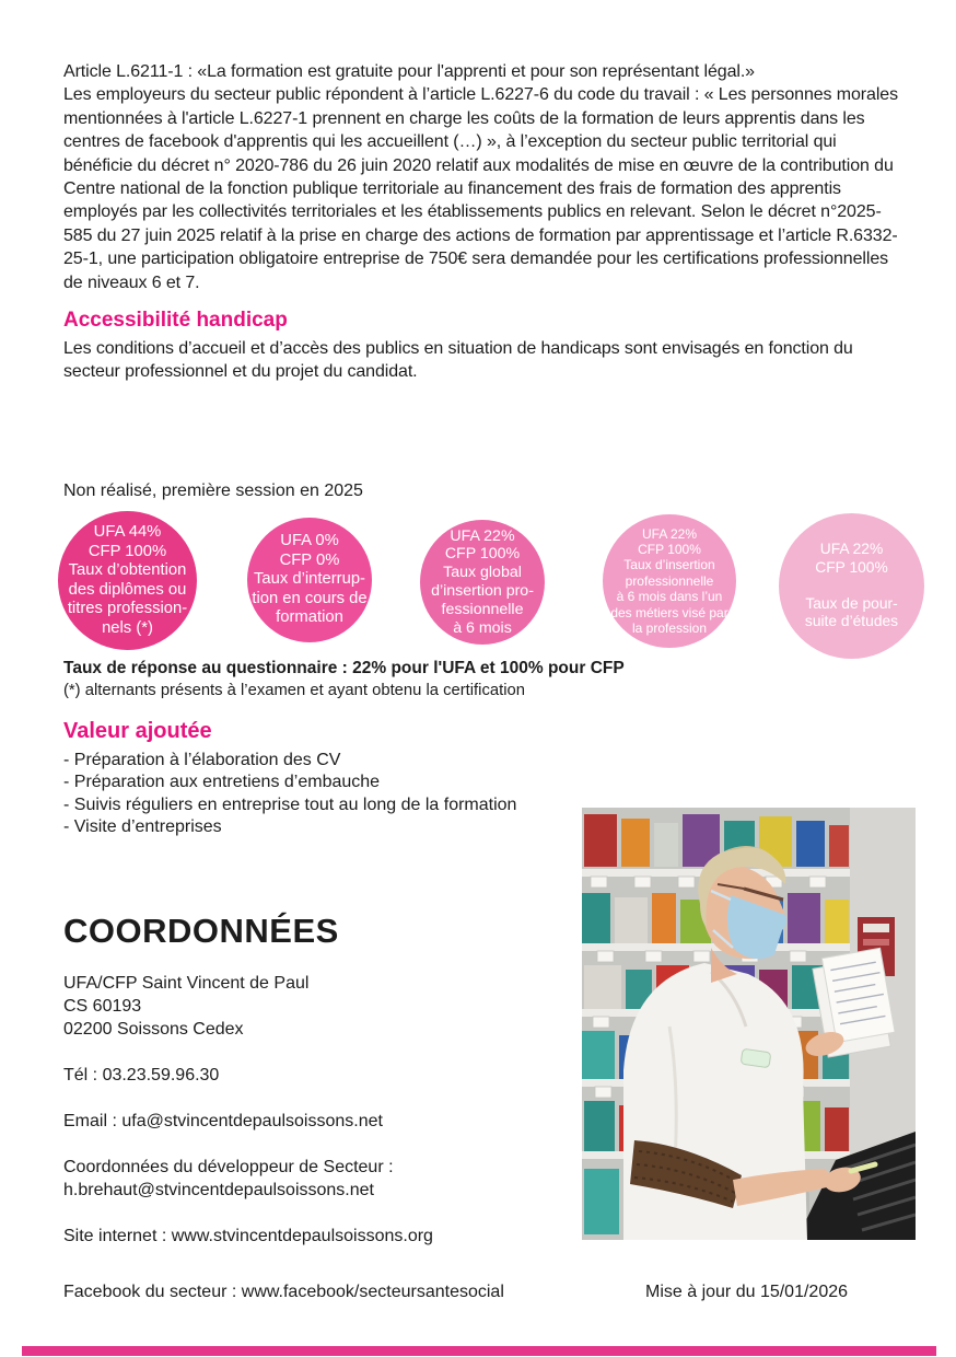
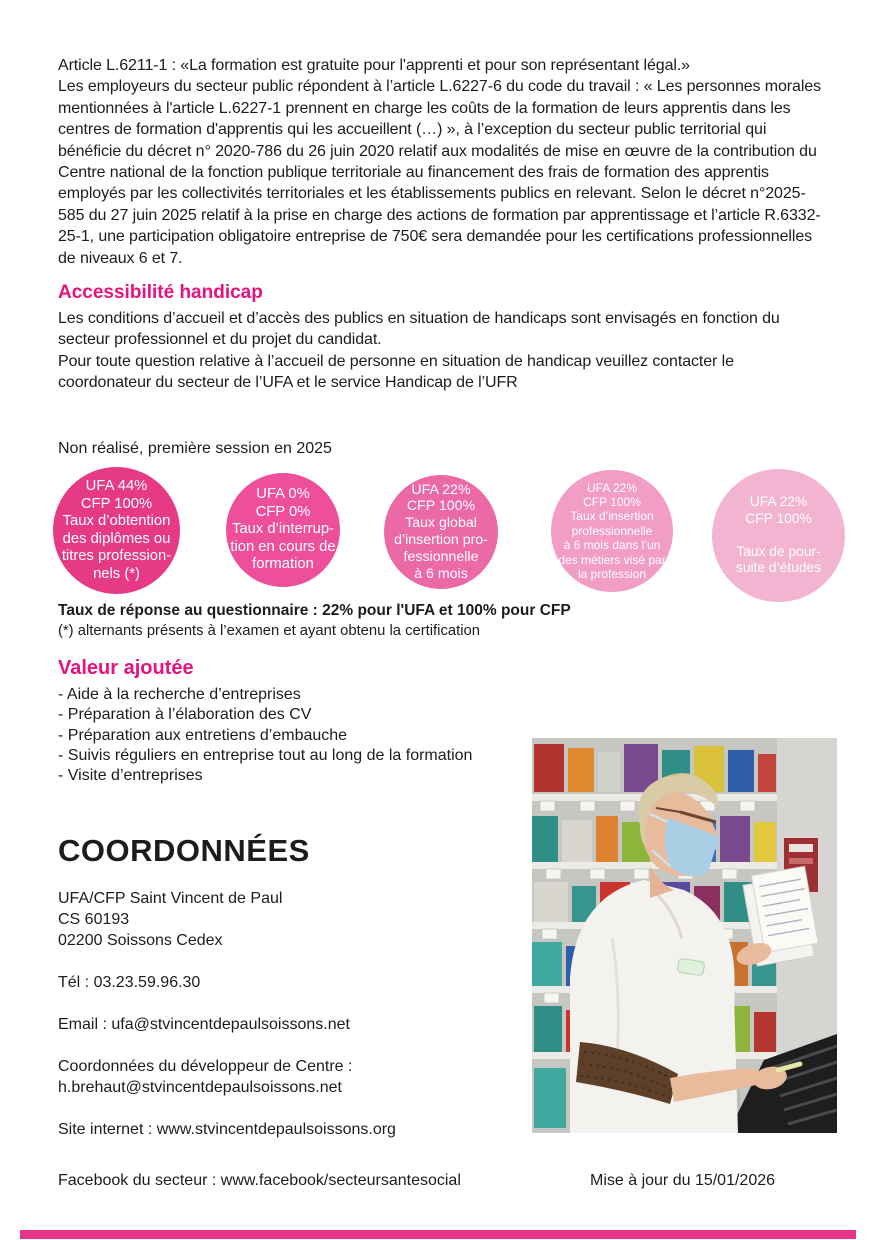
  Article L.6211-1 : «La formation est gratuite pour l'apprenti et pour son représentant légal.»
- Les employeurs du secteur public répondent à l’article L.6227-6 du code du travail : « Les personnes morales mentionnées à l'article L.6227-1 prennent en charge les coûts de la formation de leurs apprentis dans les centres de facebook d'apprentis qui les accueillent (…) », à l’exception du secteur public territorial qui bénéficie du décret n° 2020-786 du 26 juin 2020 relatif aux modalités de mise en œuvre de la contribution du Centre national de la fonction publique territoriale au financement des frais de formation des apprentis employés par les collectivités territoriales et les établissements publics en relevant. Selon le décret n°2025-585 du 27 juin 2025 relatif à la prise en charge des actions de formation par apprentissage et l’article R.6332-25-1, une participation obligatoire entreprise de 750€ sera demandée pour les certifications professionnelles de niveaux 6 et 7.
+ Les employeurs du secteur public répondent à l’article L.6227-6 du code du travail : « Les personnes morales mentionnées à l'article L.6227-1 prennent en charge les coûts de la formation de leurs apprentis dans les centres de formation d'apprentis qui les accueillent (…) », à l’exception du secteur public territorial qui bénéficie du décret n° 2020-786 du 26 juin 2020 relatif aux modalités de mise en œuvre de la contribution du Centre national de la fonction publique territoriale au financement des frais de formation des apprentis employés par les collectivités territoriales et les établissements publics en relevant. Selon le décret n°2025-585 du 27 juin 2025 relatif à la prise en charge des actions de formation par apprentissage et l’article R.6332-25-1, une participation obligatoire entreprise de 750€ sera demandée pour les certifications professionnelles de niveaux 6 et 7.
  Accessibilité handicap
  Les conditions d’accueil et d’accès des publics en situation de handicaps sont envisagés en fonction du secteur professionnel et du projet du candidat.
+ Pour toute question relative à l’accueil de personne en situation de handicap veuillez contacter le coordonateur du secteur de l’UFA et le service Handicap de l’UFR
  Non réalisé, première session en 2025
  UFA 44%
  CFP 100%
  Taux d’obtention
  des diplômes ou
  titres profession-
  nels (*)
  UFA 0%
  CFP 0%
  Taux d’interrup-
  tion en cours de
  formation
  UFA 22%
  CFP 100%
  Taux global
  d’insertion pro-
  fessionnelle
  à 6 mois
  UFA 22%
  CFP 100%
  Taux d’insertion
  professionnelle
  à 6 mois dans l’un
  des métiers visé par
  la profession
  UFA 22%
  CFP 100%
  Taux de pour-
  suite d’études
  Taux de réponse au questionnaire : 22% pour l'UFA et 100% pour CFP
  (*) alternants présents à l’examen et ayant obtenu la certification
  Valeur ajoutée
+ - Aide à la recherche d’entreprises
  - Préparation à l’élaboration des CV
  - Préparation aux entretiens d’embauche
  - Suivis réguliers en entreprise tout au long de la formation
  - Visite d’entreprises
  COORDONNÉES
  UFA/CFP Saint Vincent de Paul
  CS 60193
  02200 Soissons Cedex
  Tél : 03.23.59.96.30
  Email : ufa@stvincentdepaulsoissons.net
- Coordonnées du développeur de Secteur :
+ Coordonnées du développeur de Centre :
  h.brehaut@stvincentdepaulsoissons.net
  Site internet : www.stvincentdepaulsoissons.org
  Facebook du secteur : www.facebook/secteursantesocial
  Mise à jour du 15/01/2026
